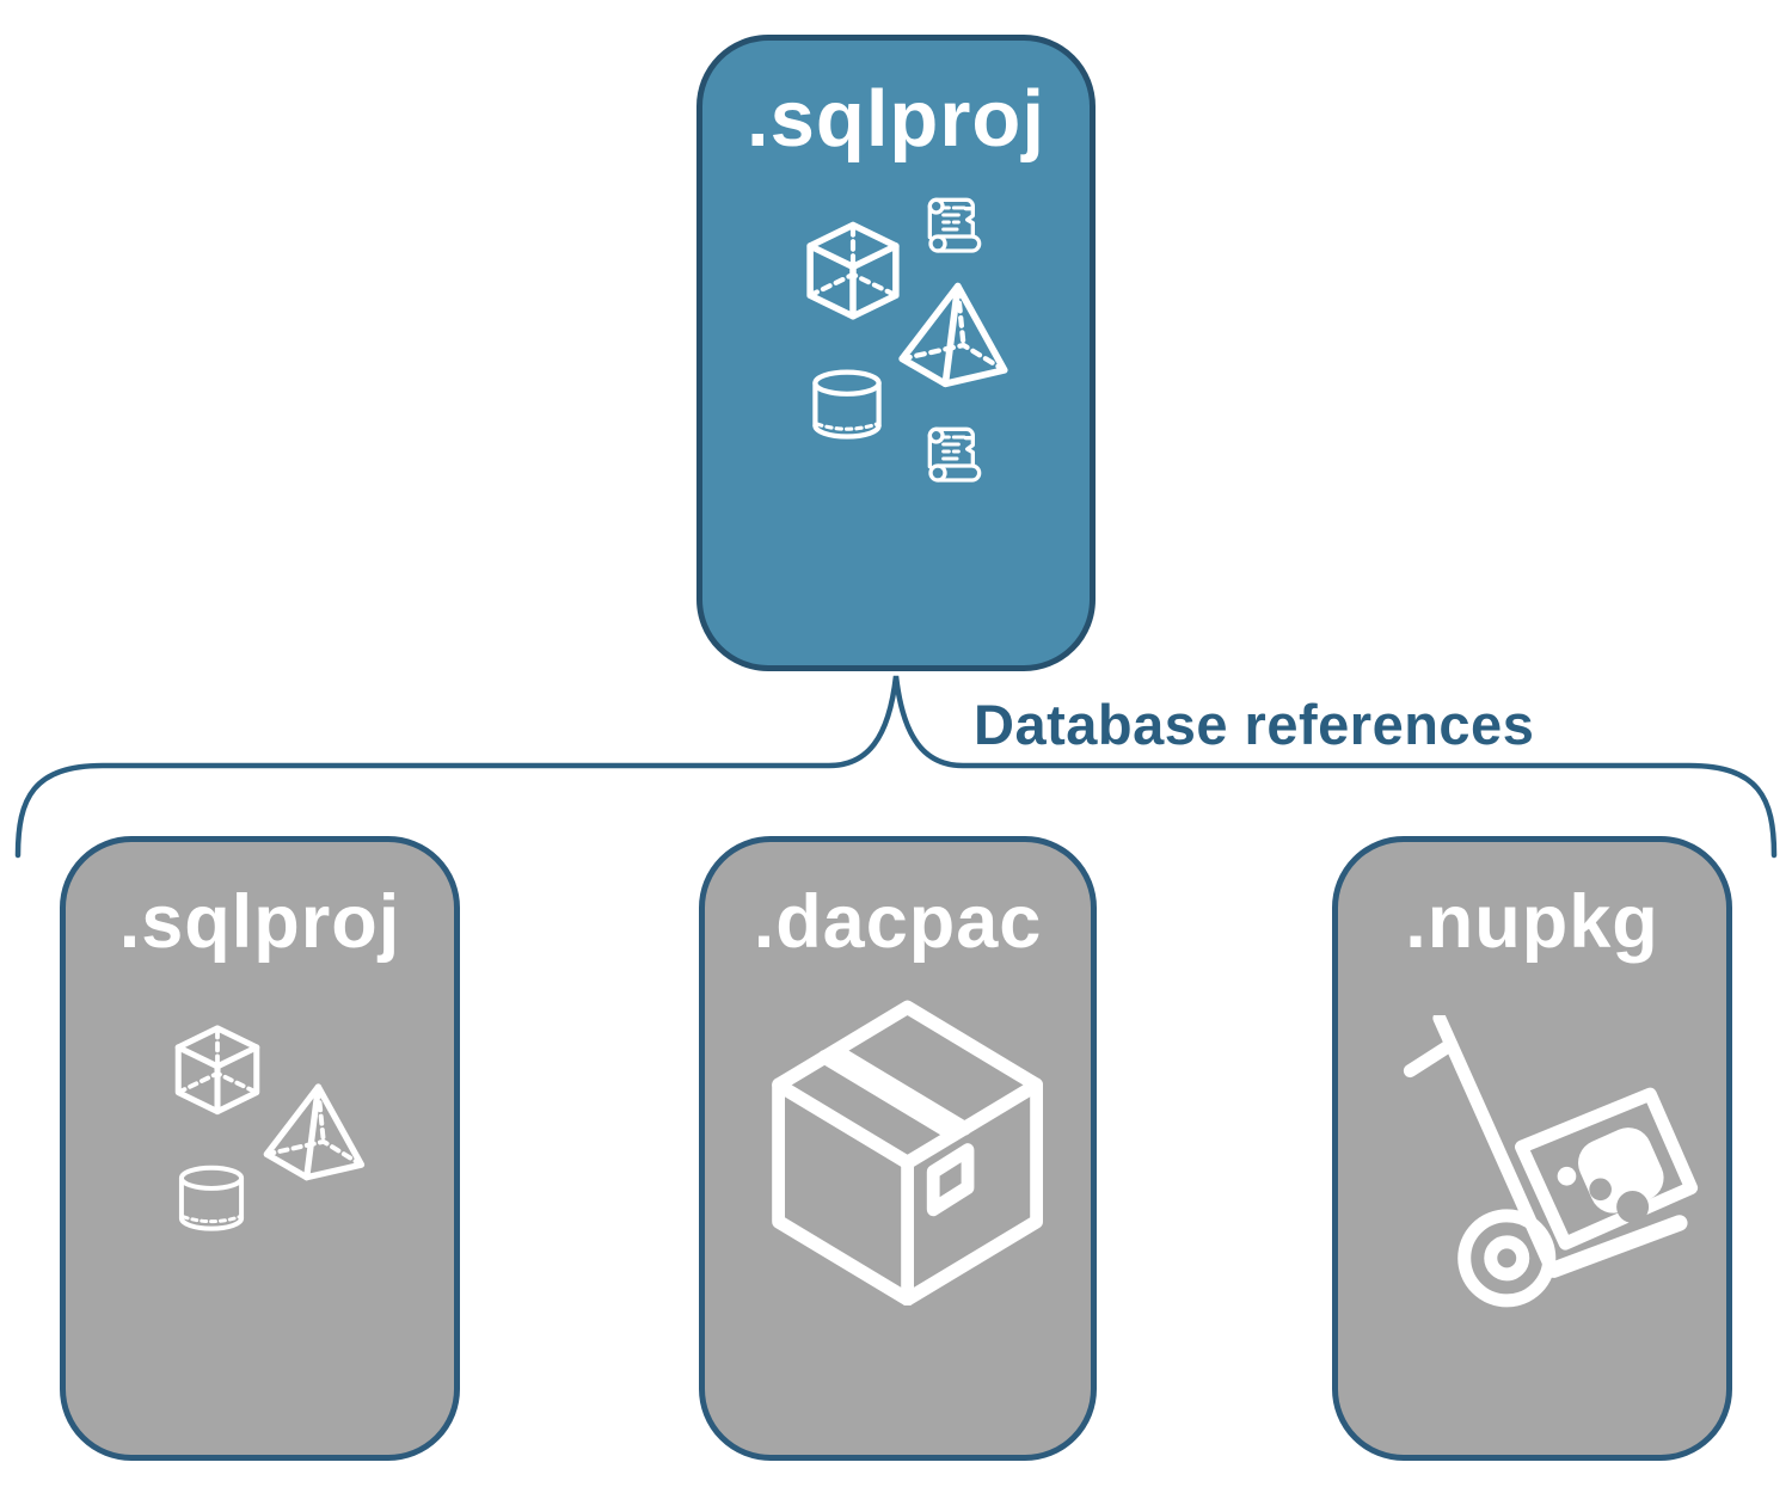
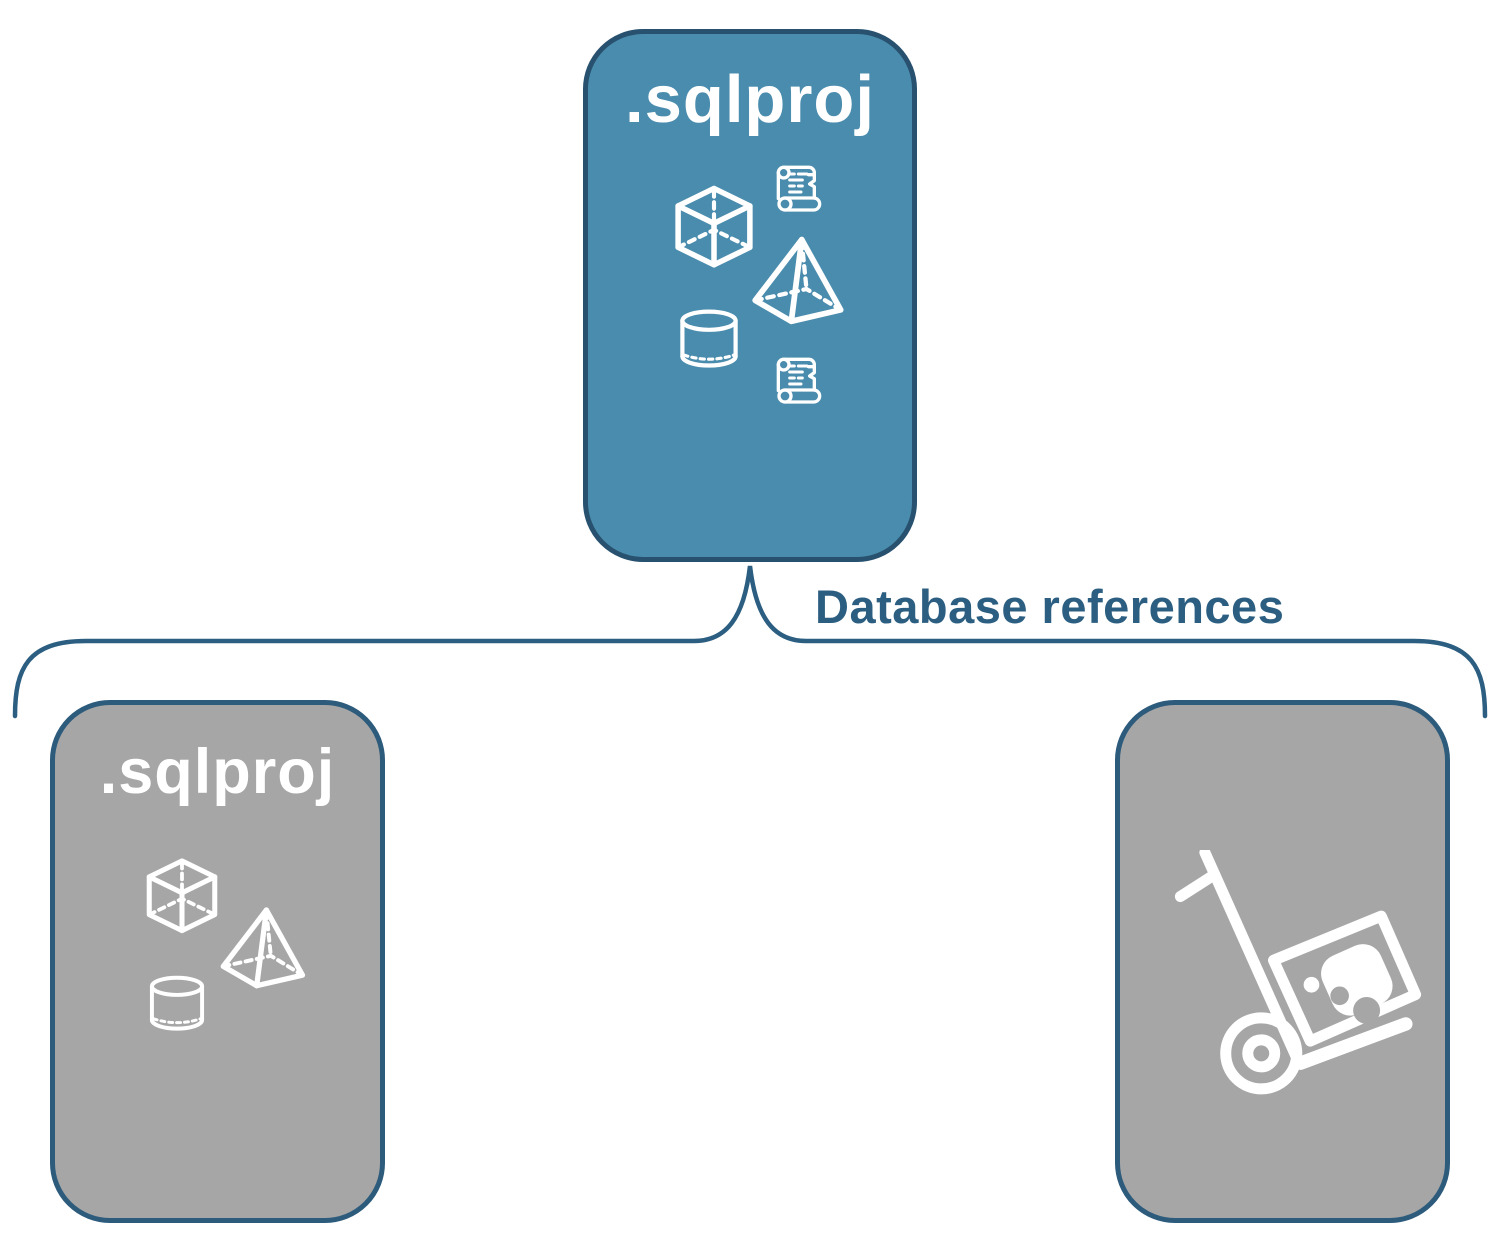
  .sqlproj
  Database references
  .sqlproj
- .dacpac
- .nupkg
